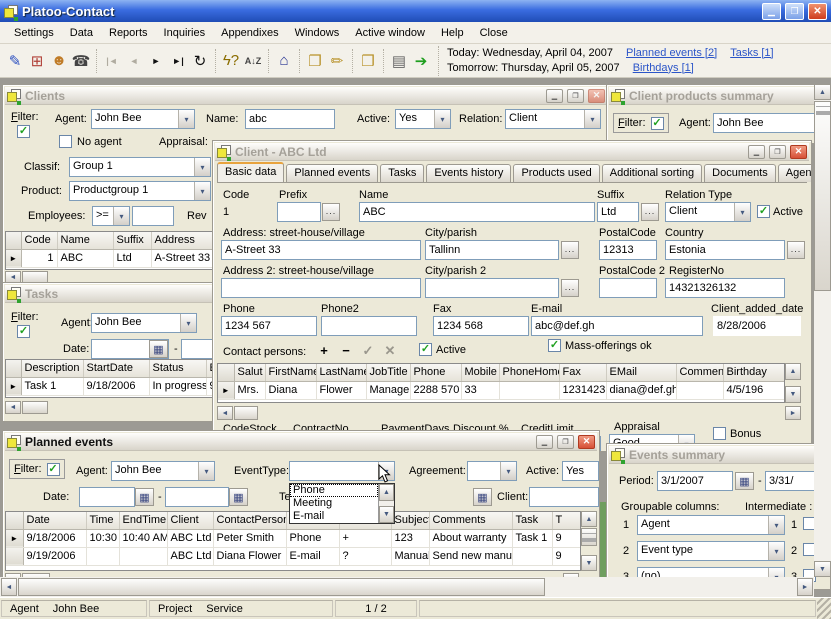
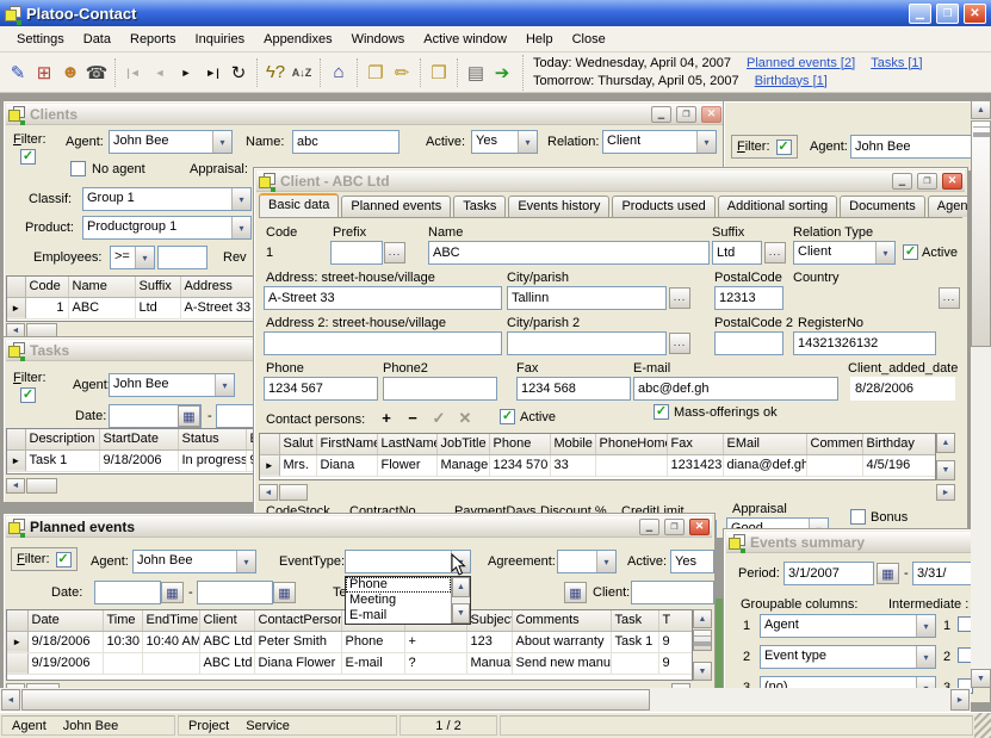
  Platoo-Contact
  ▁
  ❐
  ✕
  Settings
  Data
  Reports
  Inquiries
  Appendixes
  Windows
  Active window
  Help
  Close
  ✎
  ⊞
  ☻
  ☎
  |◄
  ◄
  ►
  ►|
  ↻
  ϟ?
  A↓Z
  ⌂
  ❐
  ✏
  ❒
  ▤
  ➔
  Today: Wednesday, April 04, 2007 Planned events [2] Tasks [1]
  Tomorrow: Thursday, April 05, 2007 Birthdays [1]
  Clients
  ✕
  Filter:
  ✓
  Agent:
  John Bee
  ▾
  Name:
  abc
  Active:
  Yes
  ▾
  Relation:
  Client
  ▾
  No agent
  Appraisal:
  Classif:
  Group 1
  ▾
  Product:
  Productgroup 1
  ▾
  Employees:
  >=
  ▾
  Rev
  	Code	Name	Suffix	Address
  ►	1	ABC	Ltd	A-Street 33
- Client products summary
  Filter:
  ✓
  Agent:
  John Bee
  Tasks
  Filter:
  ✓
  Agent
  John Bee
  ▾
  Date:
  ▦
  -
  	Description	StartDate	Status
  ►	Task 1	9/18/2006	In progress
  Client - ABC Ltd
  ✕
  Basic data
  Planned events
  Tasks
  Events history
  Products used
  Additional sorting
  Documents
  Code
  Prefix
  Name
  Suffix
  Relation Type
  1
  ...
  ABC
  Ltd
  ...
  Client
  ▾
  ✓
  Active
  Address: street-house/village
  City/parish
  PostalCode
  Country
  A-Street 33
  Tallinn
  ...
  12313
- Estonia
  ...
  Address 2: street-house/village
  City/parish 2
  PostalCode 2
  RegisterNo
  ...
  14321326132
  Phone
  Phone2
  Fax
  E-mail
  Client_added_date
  1234 567
  1234 568
  abc@def.gh
  8/28/2006
  ✓
  Mass-offerings ok
  Contact persons:
  +
  −
  ✓
  ✕
  ✓
  Active
  	Salut	FirstNam	LastNam	JobTitle	Phone	Mobile	PhoneHom	Fax	EMail	Commen	Birthday
- ►	Mrs.	Diana	Flower	Manage	2288 570	33		1231423	diana@def.gh		4/5/196
+ ►	Mrs.	Diana	Flower	Manage	1234 570	33		1231423	diana@def.gh		4/5/196
  CodeStock
  ContractNo
  PaymentDays
  Discount %
  CreditLimit
  Appraisal
  Bonus
  Planned events
  ✕
  Filter:
  ✓
  Agent:
  John Bee
  ▾
  EventType:
  ▾
  Agreement:
  ▾
  Active:
  Yes
  Date:
  ▦
  -
  ▦
  Te
  ▦
  Client:
  	Date	Time	EndTime	Client	ContactPerso			Subjec	Comments	Task	T
  ►	9/18/2006	10:30	10:40 AM	ABC Ltd	Peter Smith	Phone	+	123	About warranty	Task 1	9
  	9/19/2006			ABC Ltd	Diana Flower	E-mail	?	Manua	Send new manu		9
  Phone
  Meeting
  E-mail
  Events summary
  Period:
  3/1/2007
  ▦
  -
  3/31/
  Groupable columns:
  Intermediate :
  1
  Agent
  ▾
  1
  2
  Event type
  ▾
  2
  (no)
  Agent
  John Bee
  Project
  Service
  1 / 2
